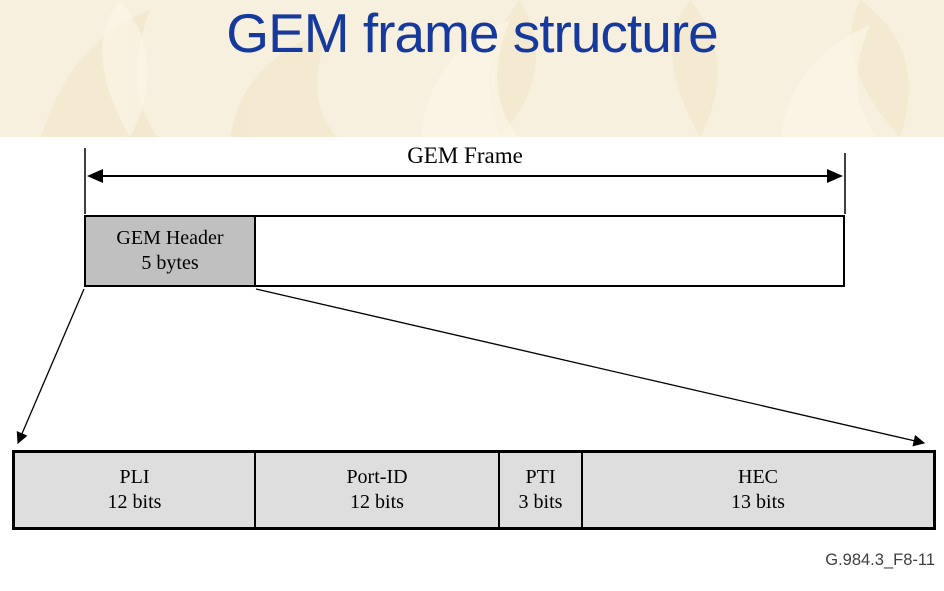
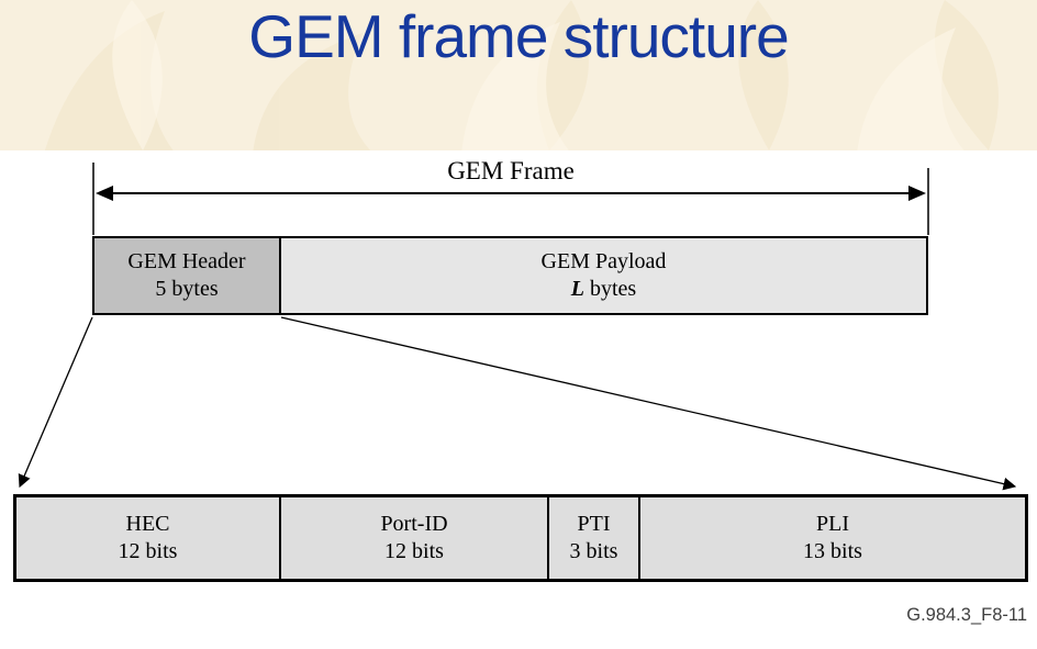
  GEM frame structure
  GEM Frame
  GEM Header
  5 bytes
+ GEM Payload
+ L bytes
- PLI
+ HEC
  12 bits
  Port-ID
  12 bits
  PTI
  3 bits
- HEC
+ PLI
  13 bits
  G.984.3_F8-11
